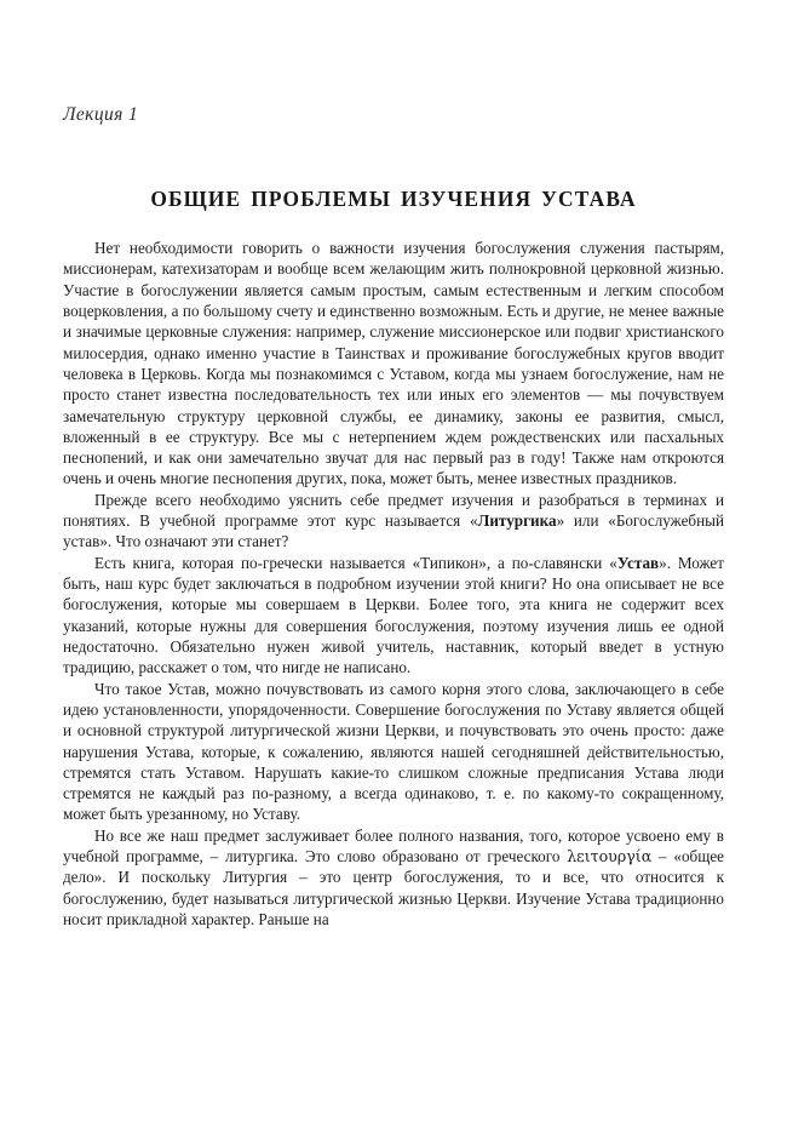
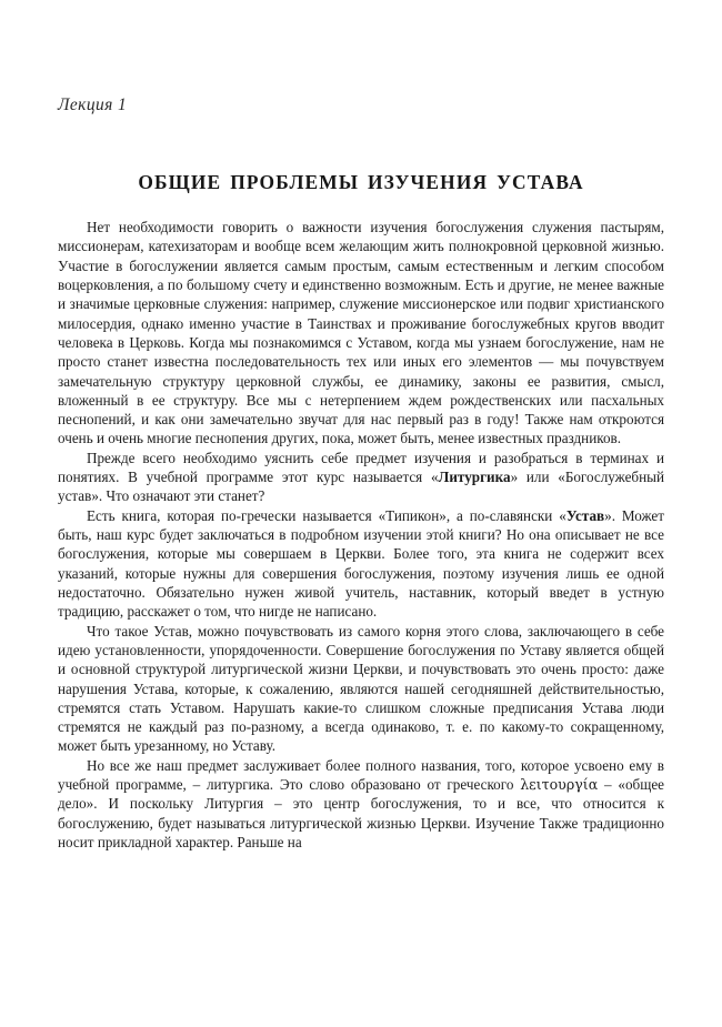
  Лекция 1
  ОБЩИЕ ПРОБЛЕМЫ ИЗУЧЕНИЯ УСТАВА
  Нет необходимости говорить о важности изучения богослужения служения пастырям, миссионерам, катехизаторам и вообще всем желающим жить полнокровной церковной жизнью. Участие в богослужении является самым простым, самым естественным и легким способом воцерковления, а по большому счету и единственно возможным. Есть и другие, не менее важные и значимые церковные служения: например, служение миссионерское или подвиг христианского милосердия, однако именно участие в Таинствах и проживание богослужебных кругов вводит человека в Церковь. Когда мы познакомимся с Уставом, когда мы узнаем богослужение, нам не просто станет известна последовательность тех или иных его элементов — мы почувствуем замечательную структуру церковной службы, ее динамику, законы ее развития, смысл, вложенный в ее структуру. Все мы с нетерпением ждем рождественских или пасхальных песнопений, и как они замечательно звучат для нас первый раз в году! Также нам откроются очень и очень многие песнопения других, пока, может быть, менее известных праздников.
  Прежде всего необходимо уяснить себе предмет изучения и разобраться в терминах и понятиях. В учебной программе этот курс называется «Литургика» или «Богослужебный устав». Что означают эти станет?
  Есть книга, которая по-гречески называется «Типикон», а по-славянски «Устав». Может быть, наш курс будет заключаться в подробном изучении этой книги? Но она описывает не все богослужения, которые мы совершаем в Церкви. Более того, эта книга не содержит всех указаний, которые нужны для совершения богослужения, поэтому изучения лишь ее одной недостаточно. Обязательно нужен живой учитель, наставник, который введет в устную традицию, расскажет о том, что нигде не написано.
  Что такое Устав, можно почувствовать из самого корня этого слова, заключающего в себе идею установленности, упорядоченности. Совершение богослужения по Уставу является общей и основной структурой литургической жизни Церкви, и почувствовать это очень просто: даже нарушения Устава, которые, к сожалению, являются нашей сегодняшней действительностью, стремятся стать Уставом. Нарушать какие-то слишком сложные предписания Устава люди стремятся не каждый раз по-разному, а всегда одинаково, т. е. по какому-то сокращенному, может быть урезанному, но Уставу.
- Но все же наш предмет заслуживает более полного названия, того, которое усвоено ему в учебной программе, – литургика. Это слово образовано от греческого λειτουργία – «общее дело». И поскольку Литургия – это центр богослужения, то и все, что относится к богослужению, будет называться литургической жизнью Церкви. Изучение Устава традиционно носит прикладной характер. Раньше на
+ Но все же наш предмет заслуживает более полного названия, того, которое усвоено ему в учебной программе, – литургика. Это слово образовано от греческого λειτουργία – «общее дело». И поскольку Литургия – это центр богослужения, то и все, что относится к богослужению, будет называться литургической жизнью Церкви. Изучение Также традиционно носит прикладной характер. Раньше на
